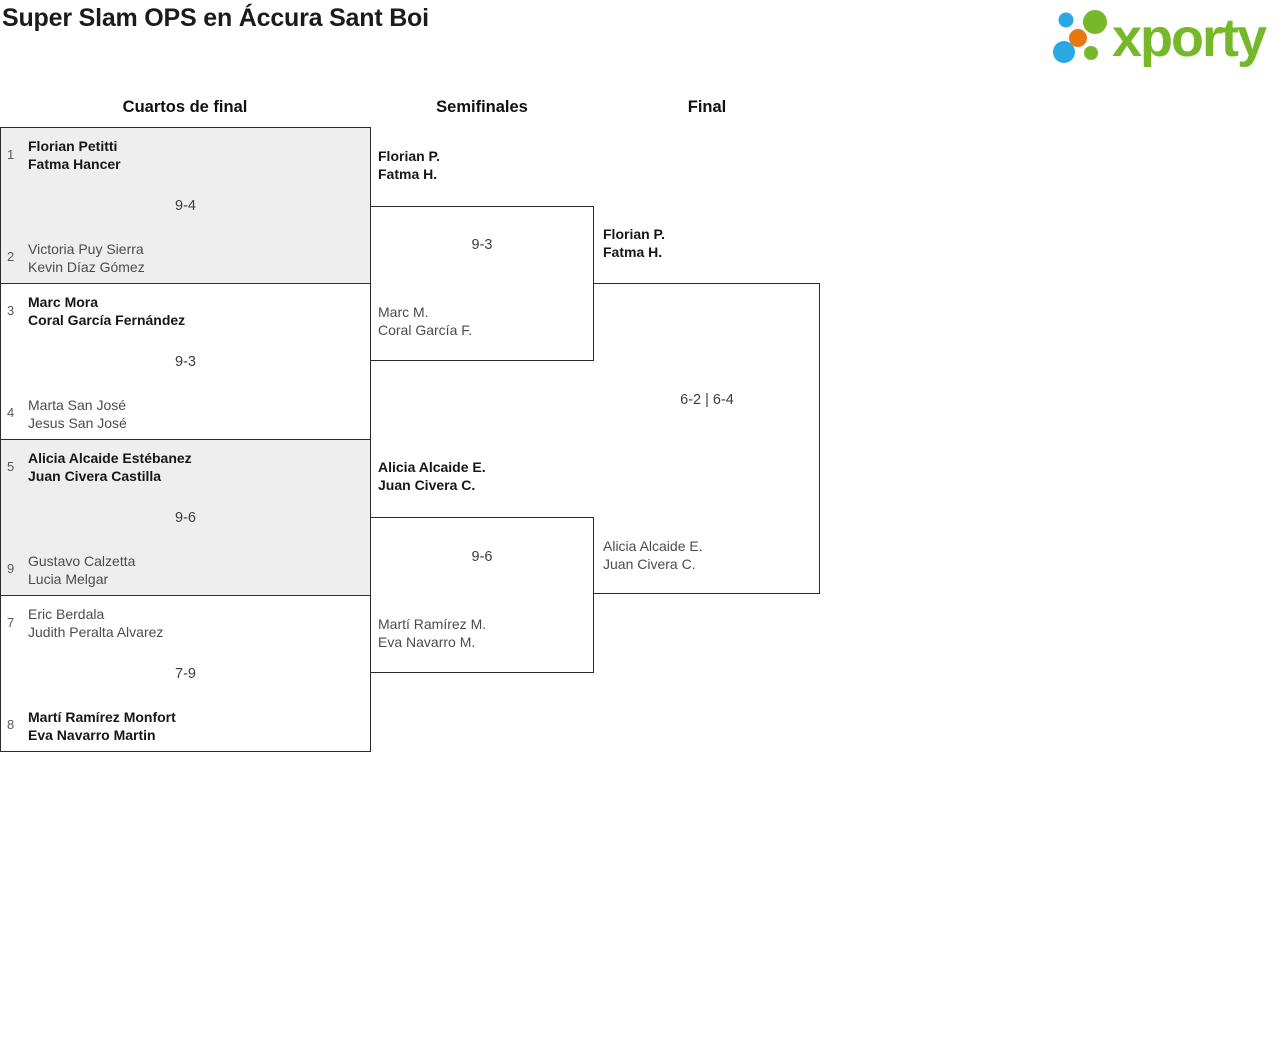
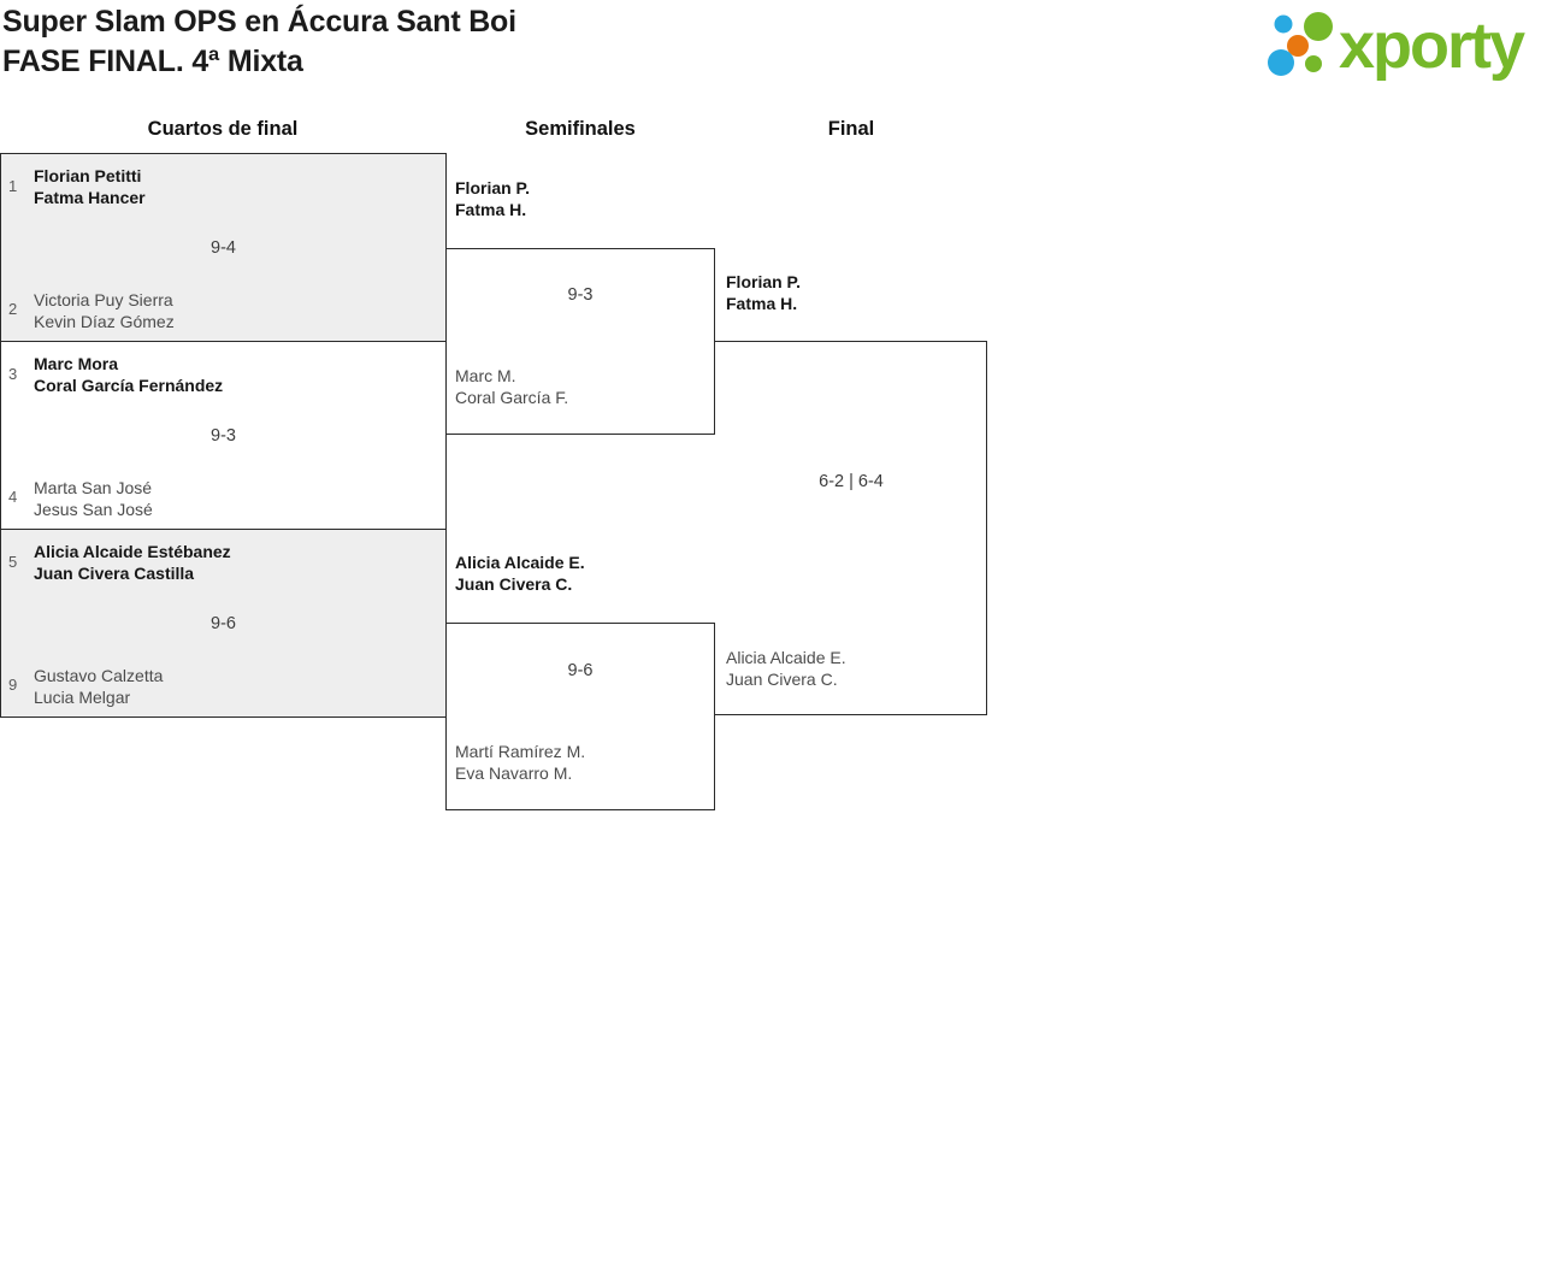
  Super Slam OPS en Áccura Sant Boi
+ FASE FINAL. 4ª Mixta
  xporty
  Cuartos de final
  Semifinales
  Final
  1
  Florian Petitti
  Fatma Hancer
  9-4
  2
  Victoria Puy Sierra
  Kevin Díaz Gómez
  3
  Marc Mora
  Coral García Fernández
  9-3
  4
  Marta San José
  Jesus San José
  5
  Alicia Alcaide Estébanez
  Juan Civera Castilla
  9-6
  9
  Gustavo Calzetta
  Lucia Melgar
- 7
- Eric Berdala
- Judith Peralta Alvarez
- 7-9
- 8
- Martí Ramírez Monfort
- Eva Navarro Martin
  Florian P.
  Fatma H.
  9-3
  Marc M.
  Coral García F.
  Alicia Alcaide E.
  Juan Civera C.
  9-6
  Martí Ramírez M.
  Eva Navarro M.
  Florian P.
  Fatma H.
  6-2 | 6-4
  Alicia Alcaide E.
  Juan Civera C.
